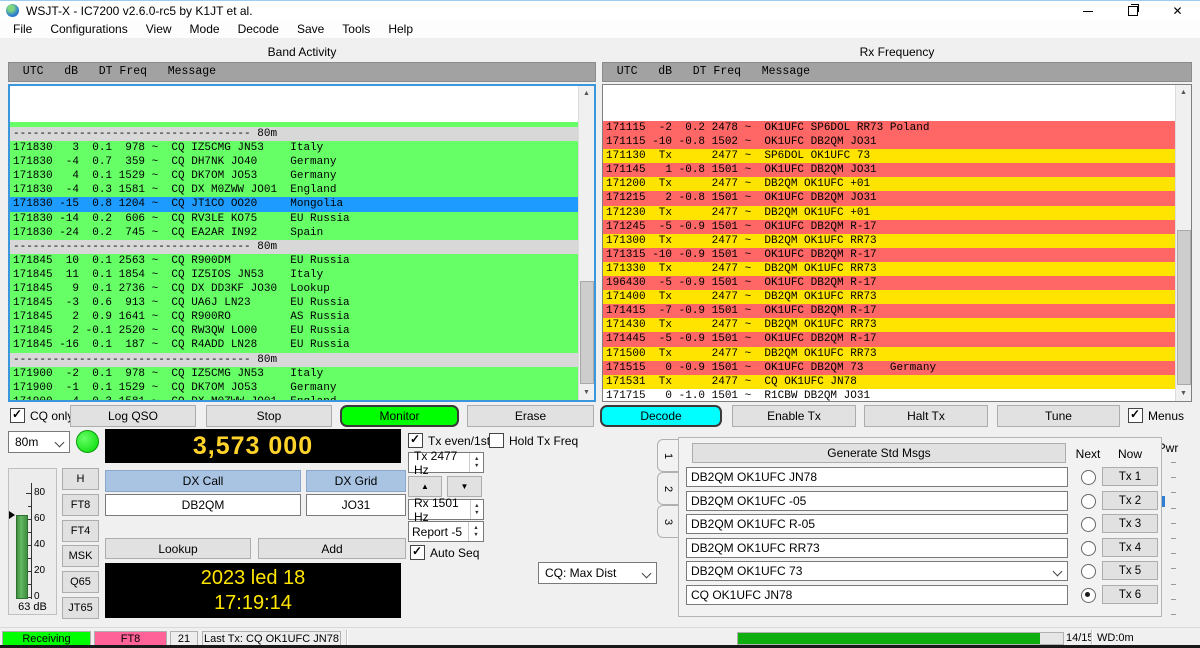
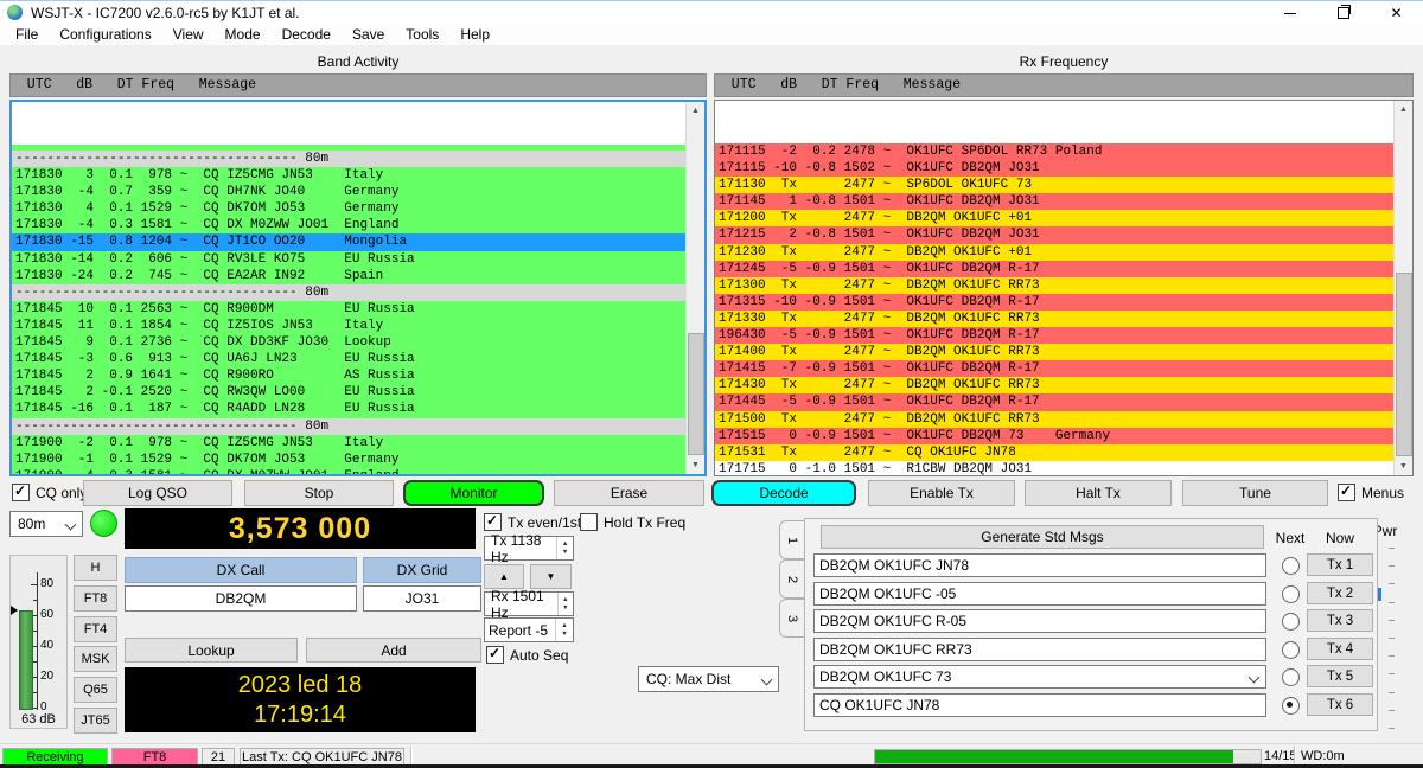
  WSJT-X - IC7200 v2.6.0-rc5 by K1JT et al.
  ✕
  File
  Configurations
  View
  Mode
  Decode
  Save
  Tools
  Help
  Band Activity
  Rx Frequency
  UTC dB DT Freq Message
  UTC dB DT Freq Message
  ------------------------------------ 80m
  171830 3 0.1 978 ~ CQ IZ5CMG JN53 Italy
  171830 -4 0.7 359 ~ CQ DH7NK JO40 Germany
  171830 4 0.1 1529 ~ CQ DK7OM JO53 Germany
  171830 -4 0.3 1581 ~ CQ DX M0ZWW JO01 England
  171830 -15 0.8 1204 ~ CQ JT1CO OO20 Mongolia
  171830 -14 0.2 606 ~ CQ RV3LE KO75 EU Russia
  171830 -24 0.2 745 ~ CQ EA2AR IN92 Spain
  ------------------------------------ 80m
  171845 10 0.1 2563 ~ CQ R900DM EU Russia
  171845 11 0.1 1854 ~ CQ IZ5IOS JN53 Italy
  171845 9 0.1 2736 ~ CQ DX DD3KF JO30 Lookup
  171845 -3 0.6 913 ~ CQ UA6J LN23 EU Russia
  171845 2 0.9 1641 ~ CQ R900RO AS Russia
  171845 2 -0.1 2520 ~ CQ RW3QW LO00 EU Russia
  171845 -16 0.1 187 ~ CQ R4ADD LN28 EU Russia
  ------------------------------------ 80m
  171900 -2 0.1 978 ~ CQ IZ5CMG JN53 Italy
  171900 -1 0.1 1529 ~ CQ DK7OM JO53 Germany
  171115 -2 0.2 2478 ~ OK1UFC SP6DOL RR73 Poland
  171115 -10 -0.8 1502 ~ OK1UFC DB2QM JO31
  171130 Tx 2477 ~ SP6DOL OK1UFC 73
  171145 1 -0.8 1501 ~ OK1UFC DB2QM JO31
  171200 Tx 2477 ~ DB2QM OK1UFC +01
  171215 2 -0.8 1501 ~ OK1UFC DB2QM JO31
  171230 Tx 2477 ~ DB2QM OK1UFC +01
  171245 -5 -0.9 1501 ~ OK1UFC DB2QM R-17
  171300 Tx 2477 ~ DB2QM OK1UFC RR73
  171315 -10 -0.9 1501 ~ OK1UFC DB2QM R-17
  171330 Tx 2477 ~ DB2QM OK1UFC RR73
  196430 -5 -0.9 1501 ~ OK1UFC DB2QM R-17
  171400 Tx 2477 ~ DB2QM OK1UFC RR73
  171415 -7 -0.9 1501 ~ OK1UFC DB2QM R-17
  171430 Tx 2477 ~ DB2QM OK1UFC RR73
  171445 -5 -0.9 1501 ~ OK1UFC DB2QM R-17
  171500 Tx 2477 ~ DB2QM OK1UFC RR73
  171515 0 -0.9 1501 ~ OK1UFC DB2QM 73 Germany
  171531 Tx 2477 ~ CQ OK1UFC JN78
  171715 0 -1.0 1501 ~ R1CBW DB2QM JO31
  CQ onl
  Log QSO
  Stop
  Monitor
  Erase
  Decode
  Enable Tx
  Halt Tx
  Tune
  Menus
  80m
  3,573 000
  Tx even/1s
  Hold Tx Freq
- Tx 2477 Hz
+ Tx 1138 Hz
  ▲
  ▼
  Rx 1501 Hz
  Report -5
  Auto Seq
  CQ: Max Dist
  DX Call
  DX Grid
  DB2QM
  JO31
  Lookup
  Add
  2023 led 18
  17:19:14
  80
  60
  40
  20
  0
  63 dB
  H
  FT8
  FT4
  MSK
  Q65
  JT65
  Generate Std Msgs
  Next
  Now
  DB2QM OK1UFC JN78
  Tx 1
  DB2QM OK1UFC -05
  Tx 2
  DB2QM OK1UFC R-05
  Tx 3
  DB2QM OK1UFC RR73
  Tx 4
  DB2QM OK1UFC 73
  Tx 5
  CQ OK1UFC JN78
  Tx 6
  Receiving
  FT8
  21
  Last Tx: CQ OK1UFC JN78
  14/1
  WD:0m
